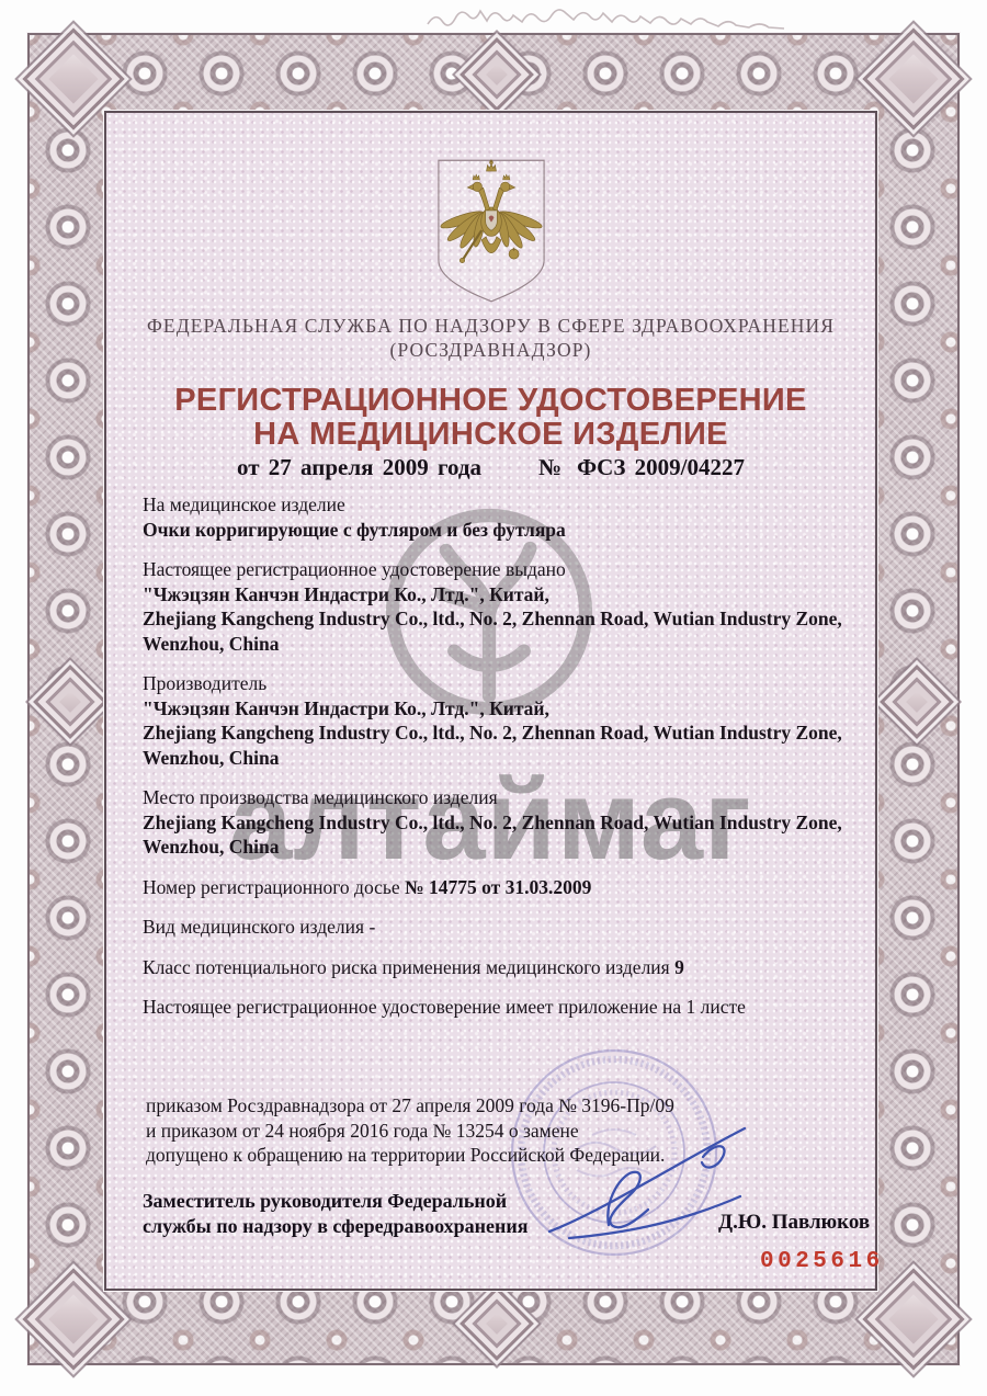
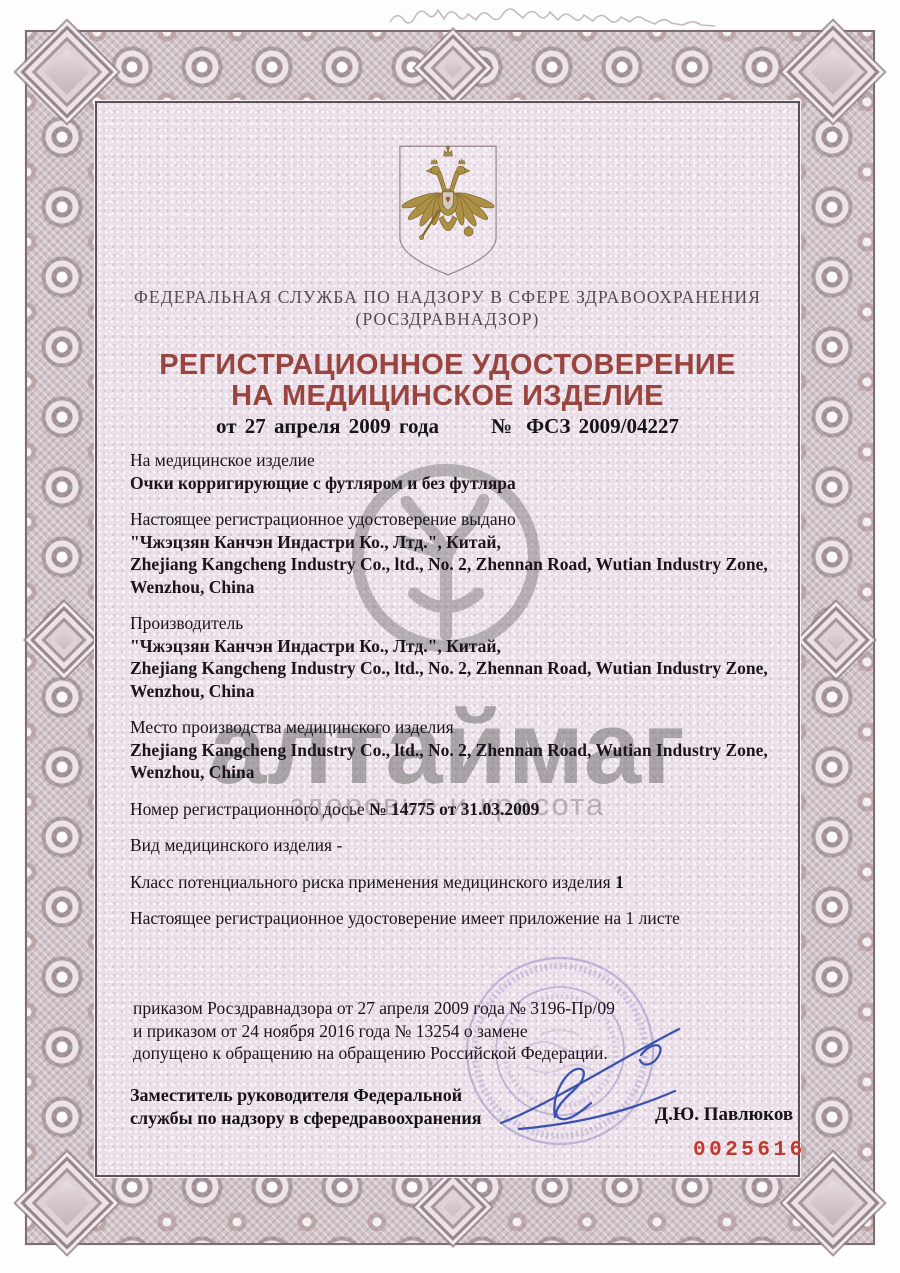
  алтаймаг
+ здоровье и красота
  ФЕДЕРАЛЬНАЯ СЛУЖБА ПО НАДЗОРУ В СФЕРЕ ЗДРАВООХРАНЕНИЯ
  (РОСЗДРАВНАДЗОР)
  РЕГИСТРАЦИОННОЕ УДОСТОВЕРЕНИЕ
  НА МЕДИЦИНСКОЕ ИЗДЕЛИЕ
  от 27 апреля 2009 года № ФСЗ 2009/04227
  На медицинское изделие
  Очки корригирующие с футляром и без футляра
  Настоящее регистрационное удостоверение выдано
  "Чжэцзян Канчэн Индастри Ко., Лтд.", Китай,
  Zhejiang Kangcheng Industry Co., ltd., No. 2, Zhennan Road, Wutian Industry Zone,
  Wenzhou, China
  Производитель
  "Чжэцзян Канчэн Индастри Ко., Лтд.", Китай,
  Zhejiang Kangcheng Industry Co., ltd., No. 2, Zhennan Road, Wutian Industry Zone,
  Wenzhou, China
  Место производства медицинского изделия
  Zhejiang Kangcheng Industry Co., ltd., No. 2, Zhennan Road, Wutian Industry Zone,
  Wenzhou, China
  Номер регистрационного досье № 14775 от 31.03.2009
  Вид медицинского изделия -
- Класс потенциального риска применения медицинского изделия 9
+ Класс потенциального риска применения медицинского изделия 1
  Настоящее регистрационное удостоверение имеет приложение на 1 листе
  приказом Росздравнадзора от 27 апреля 2009 года № 3196-Пр/09
  и приказом от 24 ноября 2016 года № 13254 о замене
- допущено к обращению на территории Российской Федерации.
+ допущено к обращению на обращению Российской Федерации.
  Заместитель руководителя Федеральной
  службы по надзору в сфередравоохранения
  Д.Ю. Павлюков
  0025616
